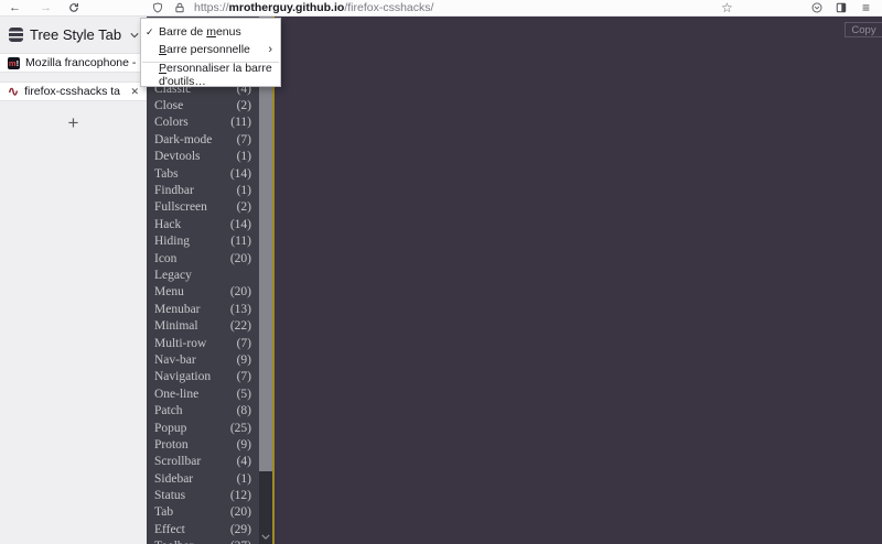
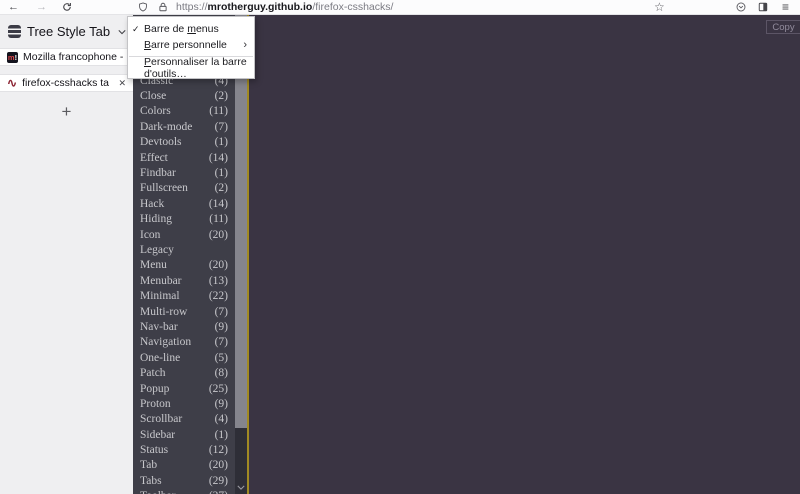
  ←
  →
  https://mrotherguy.github.io/firefox-csshacks/
  ☆
  ≡
  Tree Style Tab
  m!
  Mozilla francophone -
  ∿
  ✕
  +
  Classic
  (4)
  Close
  (2)
  Colors
  (11)
  Dark-mode
  (7)
  Devtools
  (1)
- Tabs
+ Effect
  (14)
  Findbar
  (1)
  Fullscreen
  (2)
  Hack
  (14)
  Hiding
  (11)
  Icon
  (20)
  Legacy
  Menu
  (20)
  Menubar
  (13)
  Minimal
  (22)
  Multi-row
  (7)
  Nav-bar
  (9)
  Navigation
  (7)
  One-line
  (5)
  Patch
  (8)
  Popup
  (25)
  Proton
  (9)
  Scrollbar
  (4)
  Sidebar
  (1)
  Status
  (12)
  Tab
  (20)
- Effect
+ Tabs
  (29)
  Copy
  ✓
  Barre de menus
  Barre personnelle
  ›
  Personnaliser la barre d'outils…
